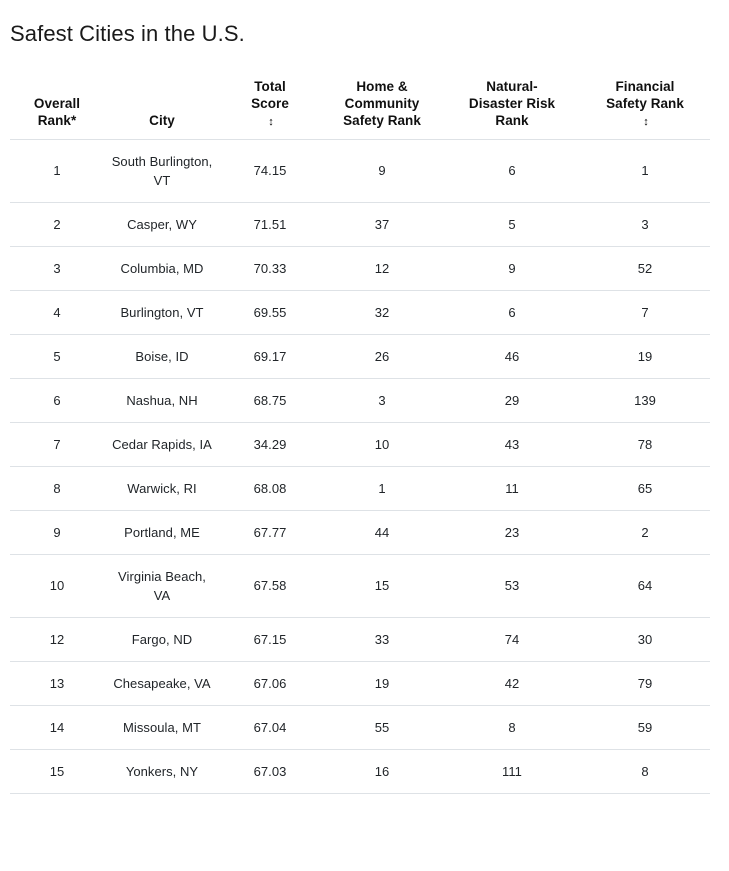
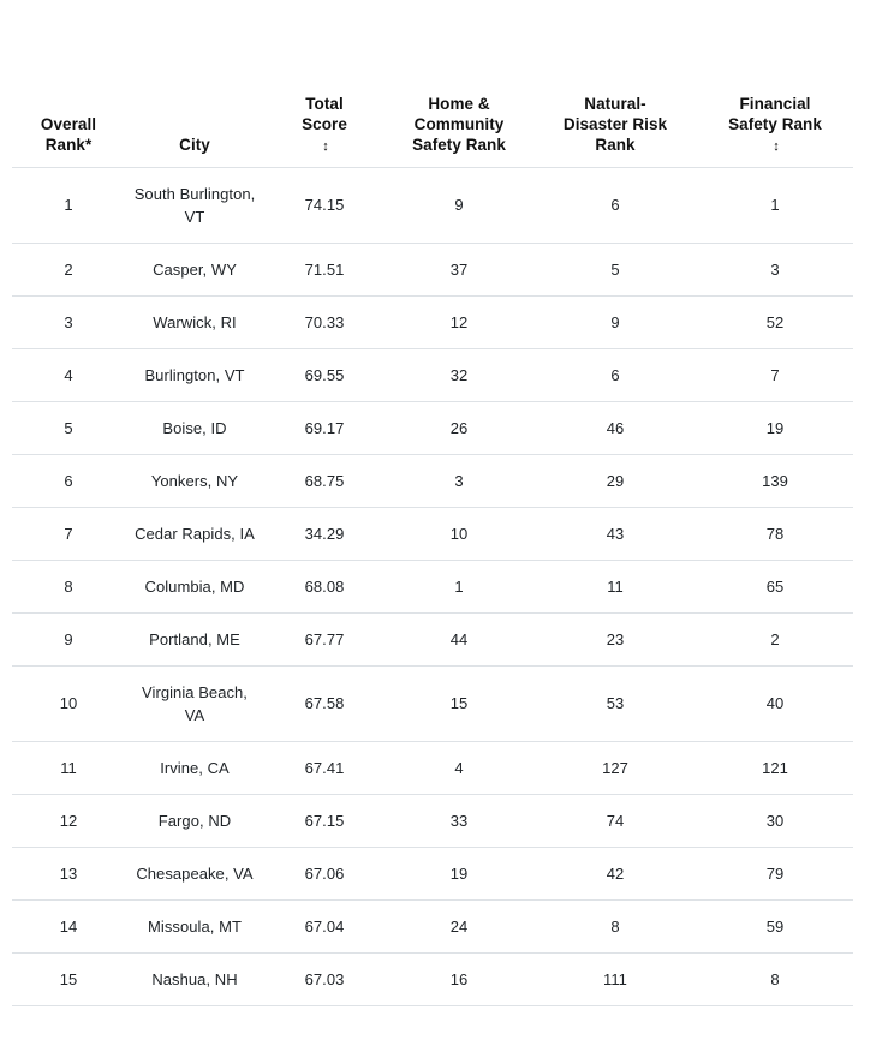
- Safest Cities in the U.S.
  OverallRank*	City	TotalScore↕	Home &CommunitySafety Rank	Natural-Disaster RiskRank	FinancialSafety Rank↕
  1	South Burlington, VT	74.15	9	6	1
  2	Casper, WY	71.51	37	5	3
- 3	Columbia, MD	70.33	12	9	52
+ 3	Warwick, RI	70.33	12	9	52
  4	Burlington, VT	69.55	32	6	7
  5	Boise, ID	69.17	26	46	19
- 6	Nashua, NH	68.75	3	29	139
+ 6	Yonkers, NY	68.75	3	29	139
  7	Cedar Rapids, IA	34.29	10	43	78
- 8	Warwick, RI	68.08	1	11	65
+ 8	Columbia, MD	68.08	1	11	65
  9	Portland, ME	67.77	44	23	2
- 10	Virginia Beach, VA	67.58	15	53	64
+ 10	Virginia Beach, VA	67.58	15	53	40
+ 11	Irvine, CA	67.41	4	127	121
  12	Fargo, ND	67.15	33	74	30
  13	Chesapeake, VA	67.06	19	42	79
- 14	Missoula, MT	67.04	55	8	59
+ 14	Missoula, MT	67.04	24	8	59
- 15	Yonkers, NY	67.03	16	111	8
+ 15	Nashua, NH	67.03	16	111	8
